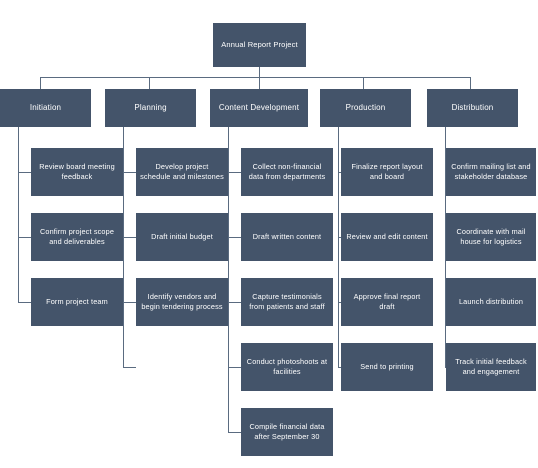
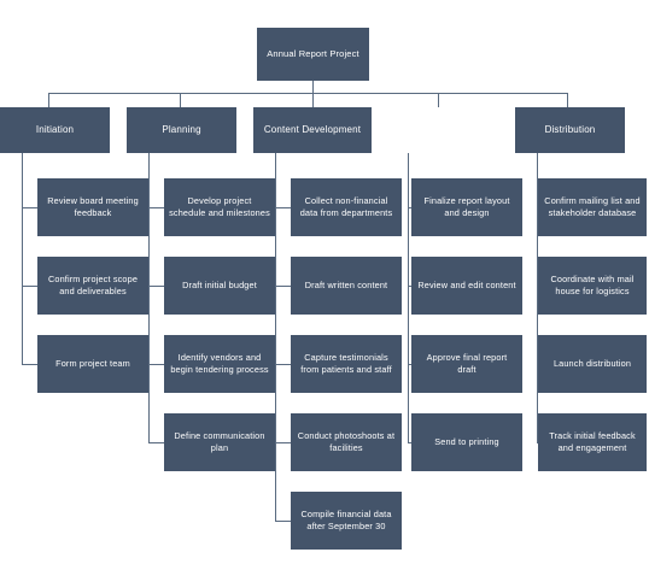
  Annual Report Project
  Initiation
  Review board meeting feedback
  Confirm project scope and deliverables
  Form project team
  Planning
  Develop project schedule and milestones
  Draft initial budget
  Identify vendors and begin tendering process
+ Define communication plan
  Content Development
  Collect non-financial data from departments
  Draft written content
  Capture testimonials from patients and staff
  Conduct photoshoots at facilities
  Compile financial data after September 30
- Production
- Finalize report layout and board
+ Finalize report layout and design
  Review and edit content
  Approve final report draft
  Send to printing
  Distribution
  Confirm mailing list and stakeholder database
  Coordinate with mail house for logistics
  Launch distribution
  Track initial feedback and engagement
